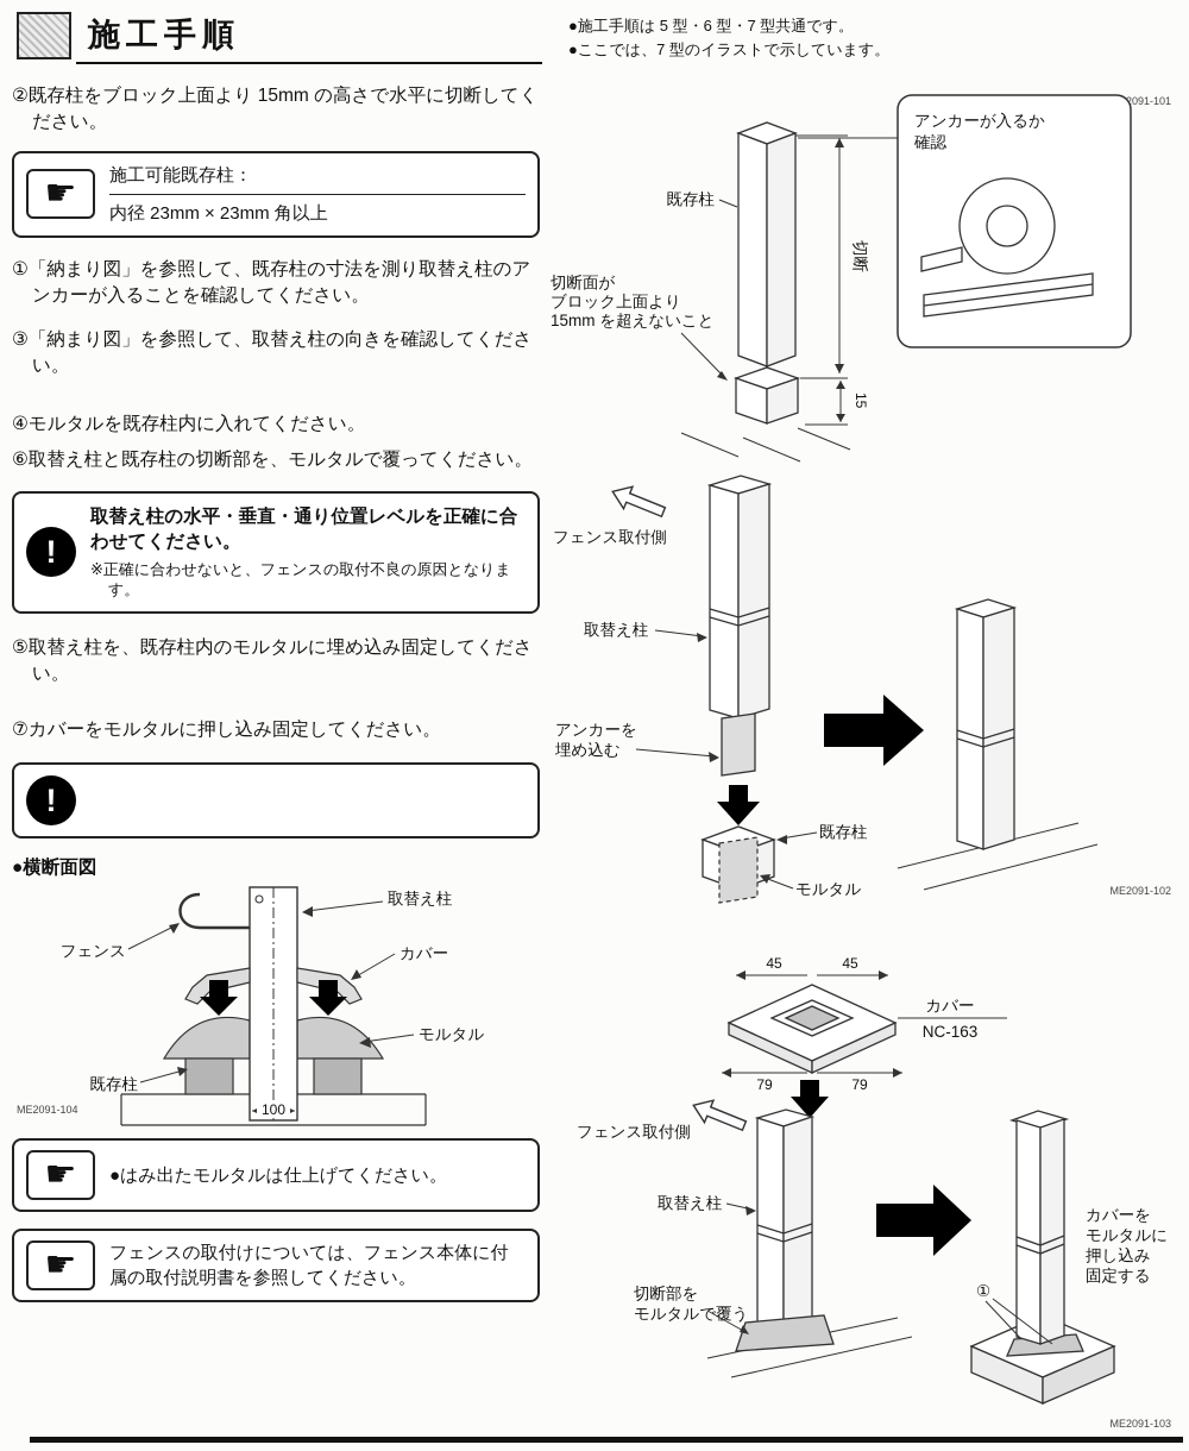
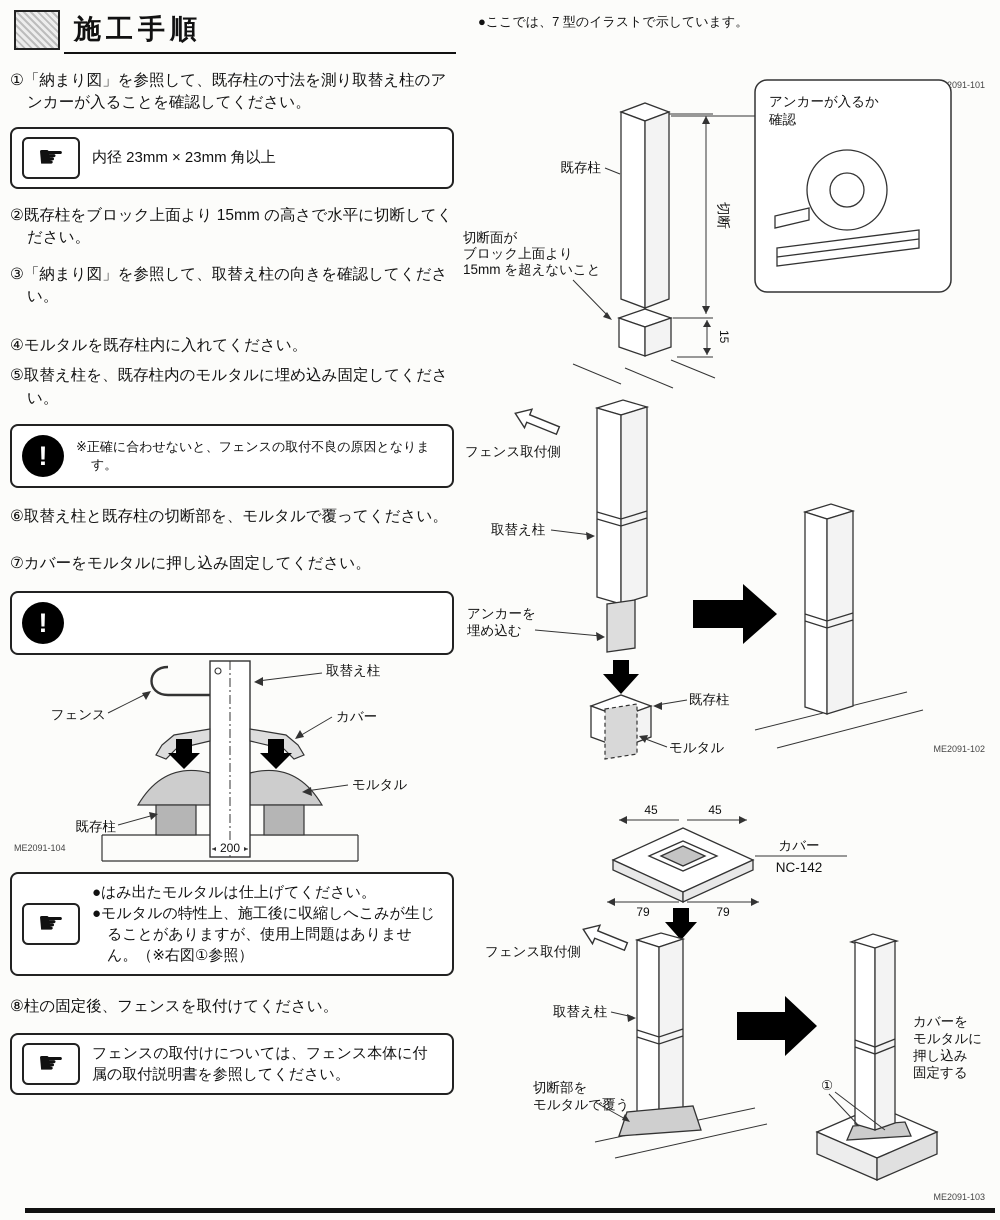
  施工手順
- ●施工手順は 5 型・6 型・7 型共通です。
  ●ここでは、7 型のイラストで示しています。
- ②既存柱をブロック上面より 15mm の高さで水平に切断してください。
+ ①「納まり図」を参照して、既存柱の寸法を測り取替え柱のアンカーが入ることを確認してください。
  ☛
- 施工可能既存柱：
  内径 23mm × 23mm 角以上
- ①「納まり図」を参照して、既存柱の寸法を測り取替え柱のアンカーが入ることを確認してください。
+ ②既存柱をブロック上面より 15mm の高さで水平に切断してください。
  ③「納まり図」を参照して、取替え柱の向きを確認してください。
  ④モルタルを既存柱内に入れてください。
- ⑥取替え柱と既存柱の切断部を、モルタルで覆ってください。
+ ⑤取替え柱を、既存柱内のモルタルに埋め込み固定してください。
  !
- 取替え柱の水平・垂直・通り位置レベルを正確に合わせてください。
  ※正確に合わせないと、フェンスの取付不良の原因となります。
- ⑤取替え柱を、既存柱内のモルタルに埋め込み固定してください。
+ ⑥取替え柱と既存柱の切断部を、モルタルで覆ってください。
  ⑦カバーをモルタルに押し込み固定してください。
  !
- ●横断面図
  取替え柱
  フェンス
  カバー
  モルタル
  既存柱
- 100
+ 200
  ME2091-104
  ☛
  ●はみ出たモルタルは仕上げてください。
+ ●モルタルの特性上、施工後に収縮しへこみが生じることがありますが、使用上問題はありません。（※右図①参照）
+ ⑧柱の固定後、フェンスを取付けてください。
  ☛
  フェンスの取付けについては、フェンス本体に付属の取付説明書を参照してください。
  091-101
  既存柱
  切断面が
  ブロック上面より
  15mm を超えないこと
  アンカーが入るか
  確認
  ME2091-102
  フェンス取付側
  取替え柱
  アンカーを
  埋め込む
  既存柱
  モルタル
  ME2091-103
  45
  45
  79
  79
  カバー
- NC-163
+ NC-142
  フェンス取付側
  取替え柱
  切断部を
  モルタルで覆う
  ①
  カバーを
  モルタルに
  押し込み
  固定する
